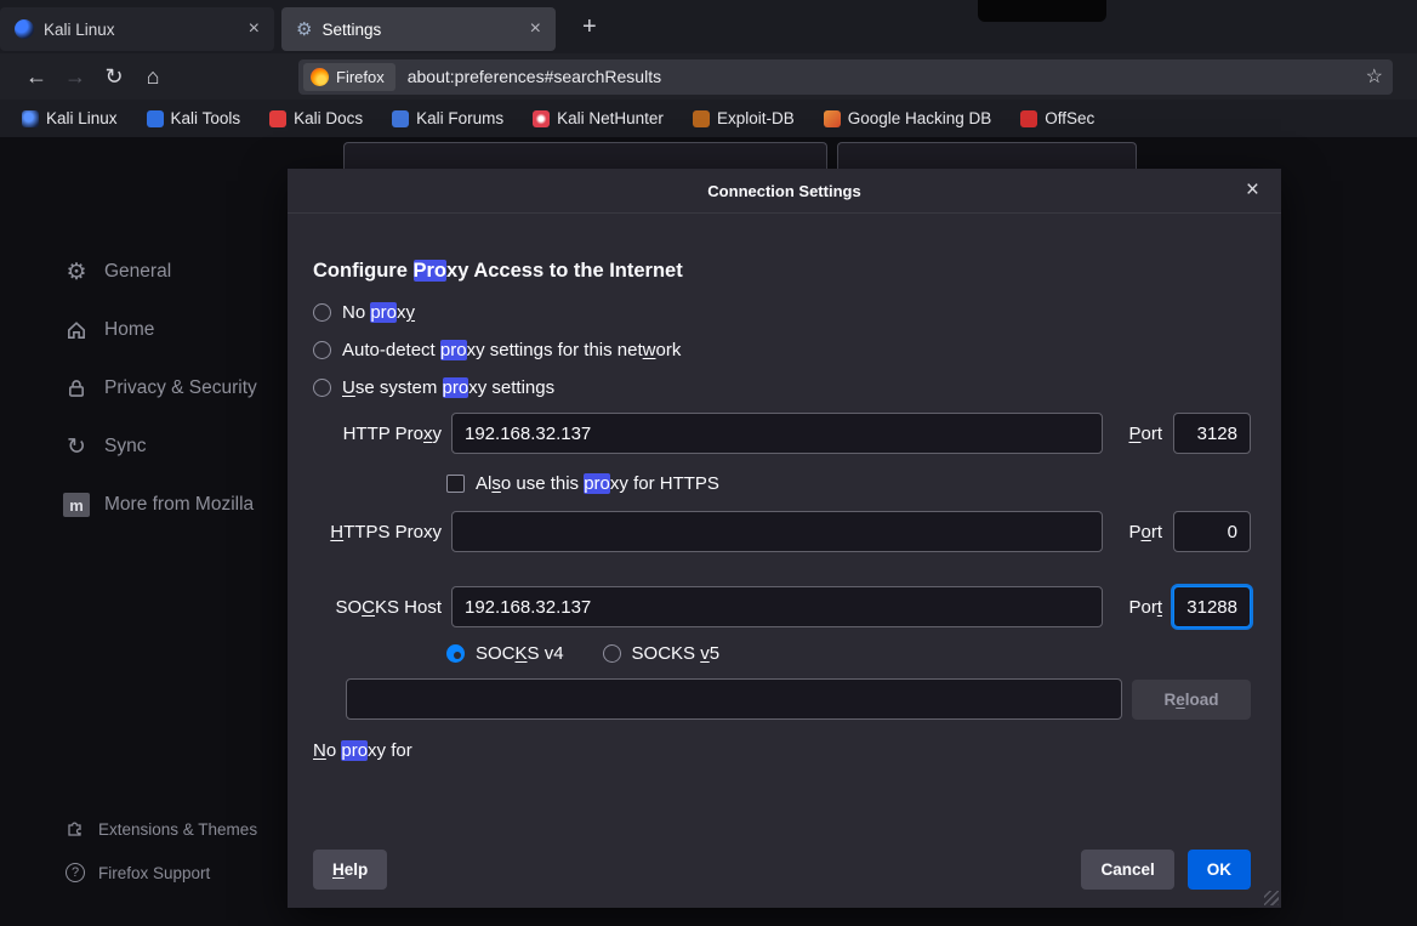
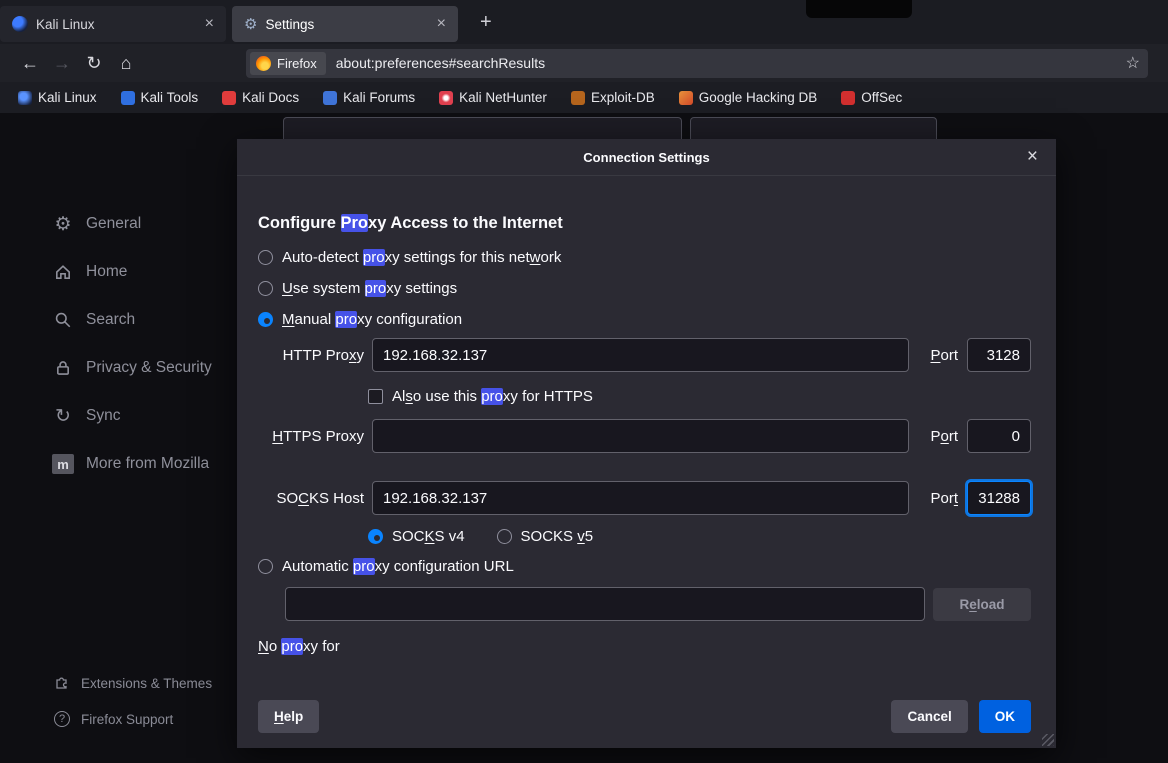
  Kali Linux
  ×
  ⚙
  Settings
  ×
  +
  ←
  →
  ↻
  ⌂
  Firefox
  about:preferences#searchResults
  ☆
  Kali Linux
  Kali Tools
  Kali Docs
  Kali Forums
  Kali NetHunter
  Exploit-DB
  Google Hacking DB
  OffSec
  ⚙
  General
  Home
+ Search
  Privacy & Security
  ↻
  Sync
  m
  More from Mozilla
  Extensions & Themes
  ?
  Firefox Support
  Connection Settings
  ×
  Configure Proxy Access to the Internet
- No proxy
  Auto-detect proxy settings for this network
  Use system proxy settings
+ Manual proxy configuration
  HTTP Proxy
  192.168.32.137
  Port
  3128
  Also use this proxy for HTTPS
  HTTPS Proxy
  Port
  0
  SOCKS Host
  192.168.32.137
  Port
  31288
  SOCKS v4
  SOCKS v5
+ Automatic proxy configuration URL
  Reload
  No proxy for
  Help
  Cancel
  OK
